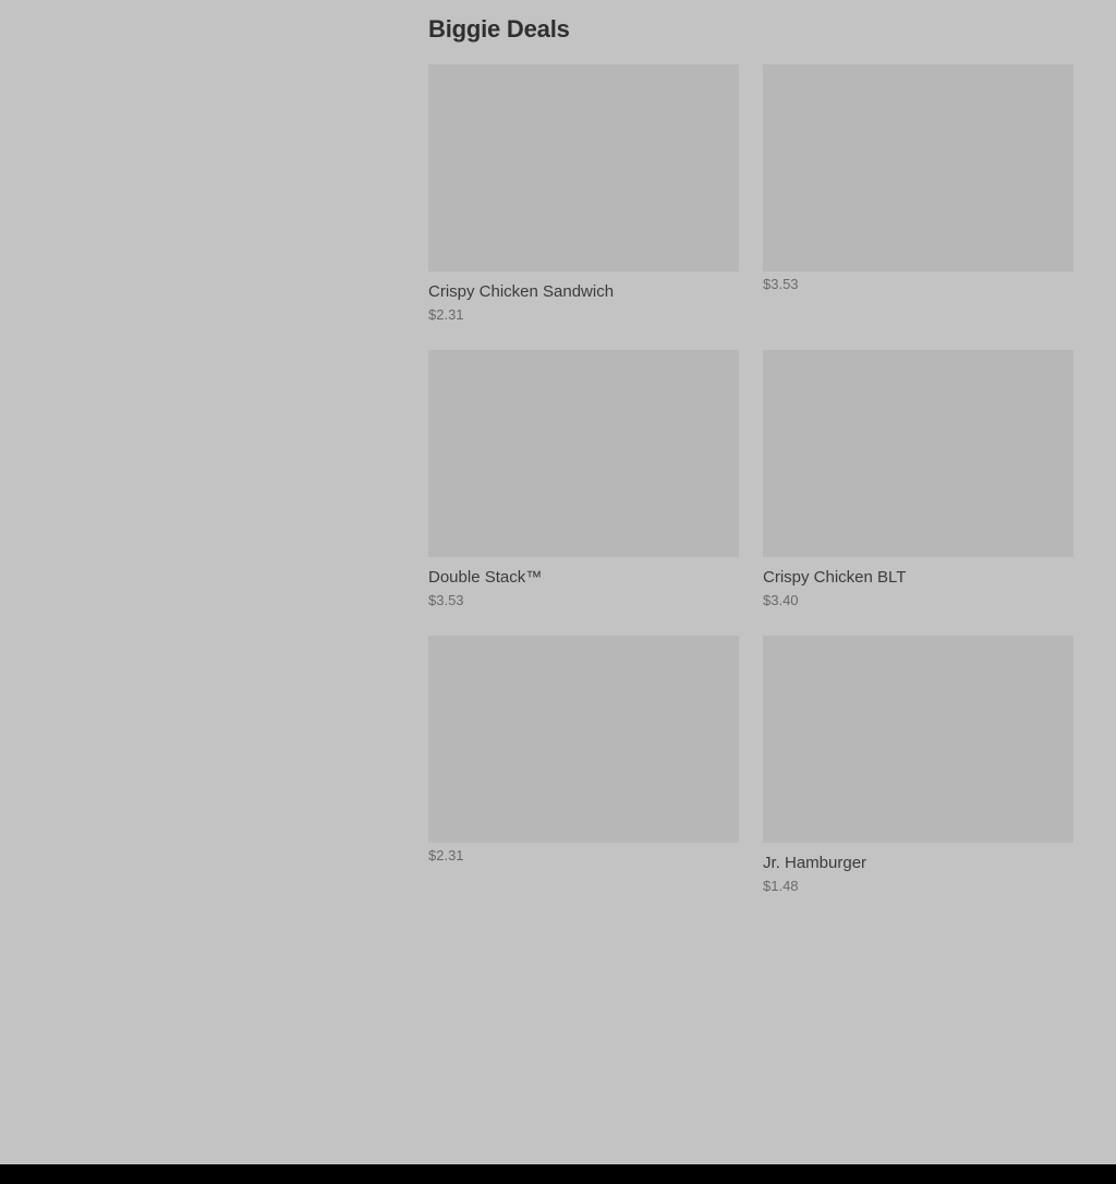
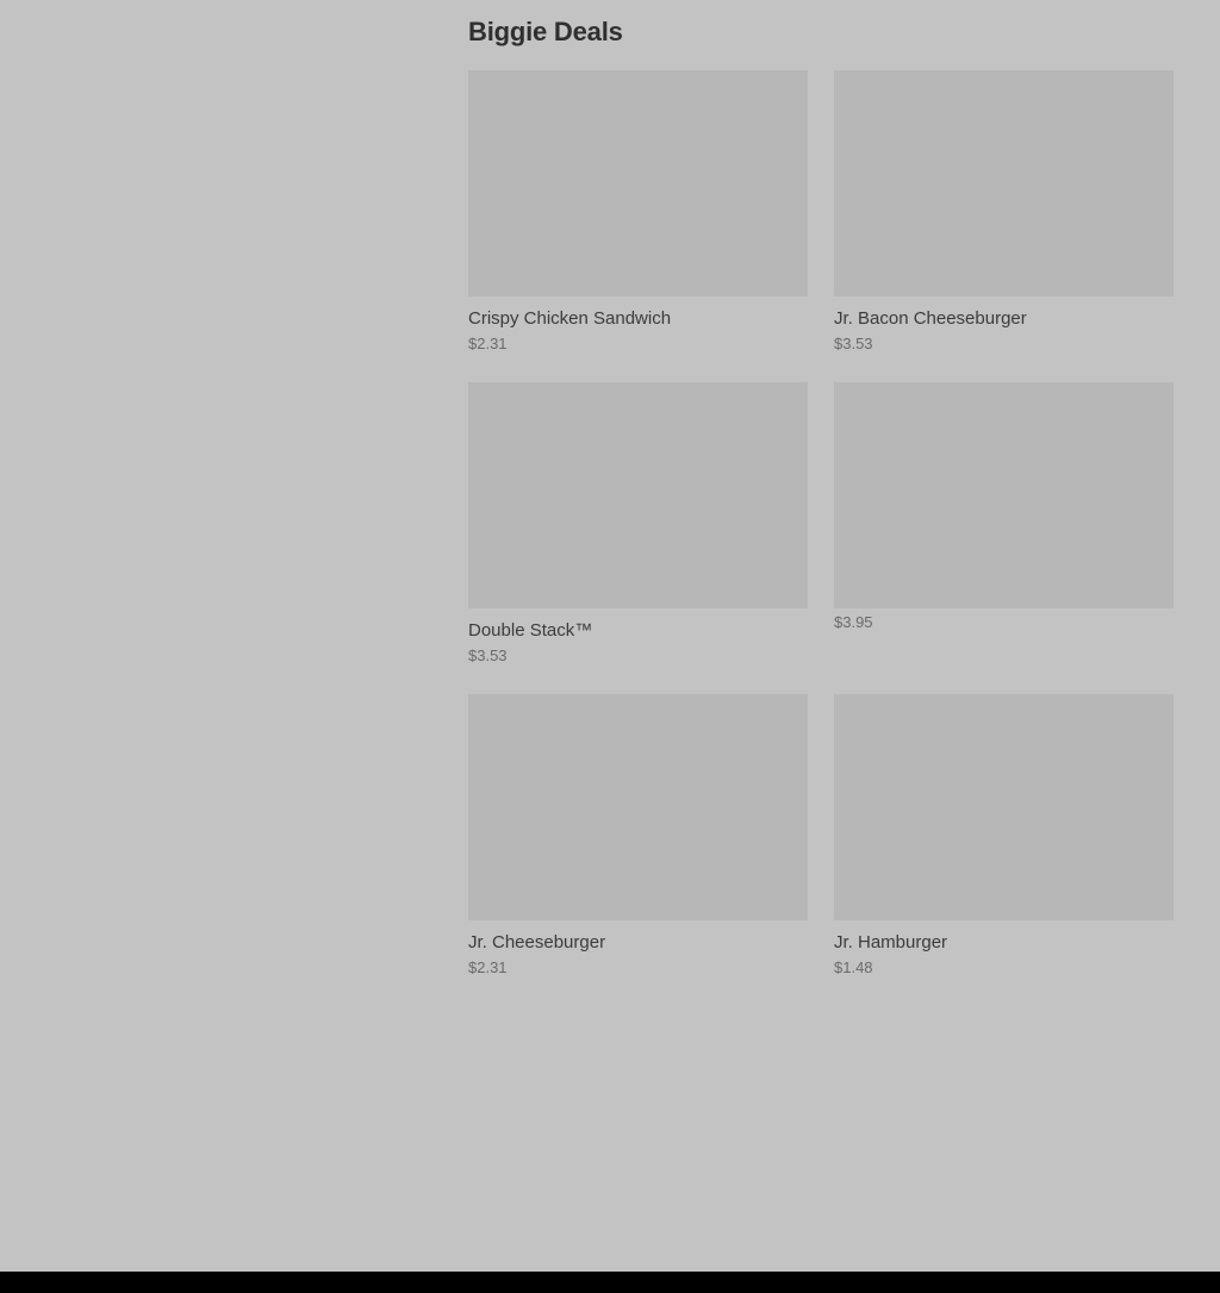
  Biggie Deals
  Crispy Chicken Sandwich
  $2.31
+ Jr. Bacon Cheeseburger
  $3.53
  Double Stack™
  $3.53
- Crispy Chicken BLT
- $3.40
+ $3.95
+ Jr. Cheeseburger
  $2.31
  Jr. Hamburger
  $1.48
